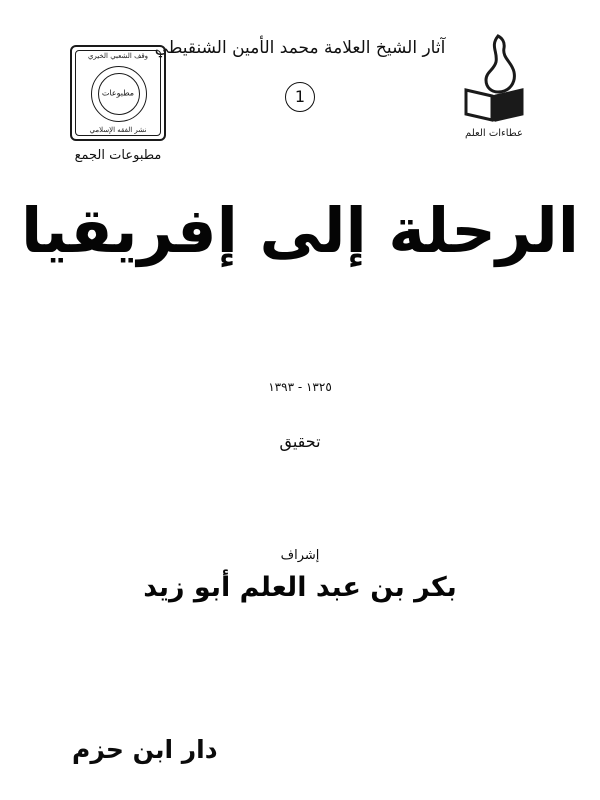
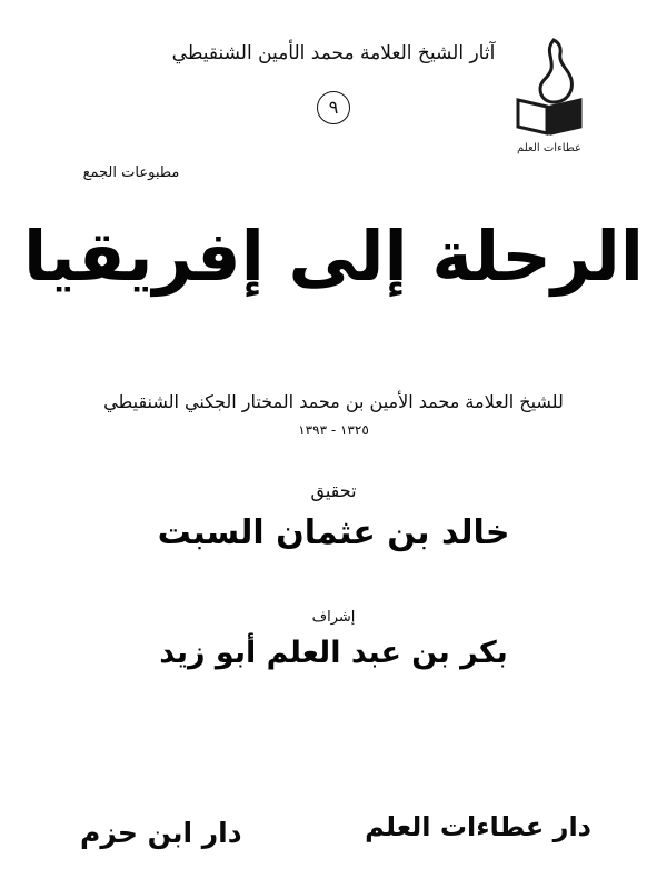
  آثار الشيخ العلامة محمد الأمين الشنقيطي
- 1
+ ٩
- وقف الشعبي الخيري
- مطبوعات
- نشر الفقه الإسلامي
  مطبوعات الجمع
  عطاءات العلم
  الرحلة إلى إفريقيا
+ للشيخ العلامة محمد الأمين بن محمد المختار الجكني الشنقيطي
  ١٣٢٥ - ١٣٩٣
  تحقيق
+ خالد بن عثمان السبت
  إشراف
  بكر بن عبد العلم أبو زيد
+ دار عطاءات العلم
  دار ابن حزم
